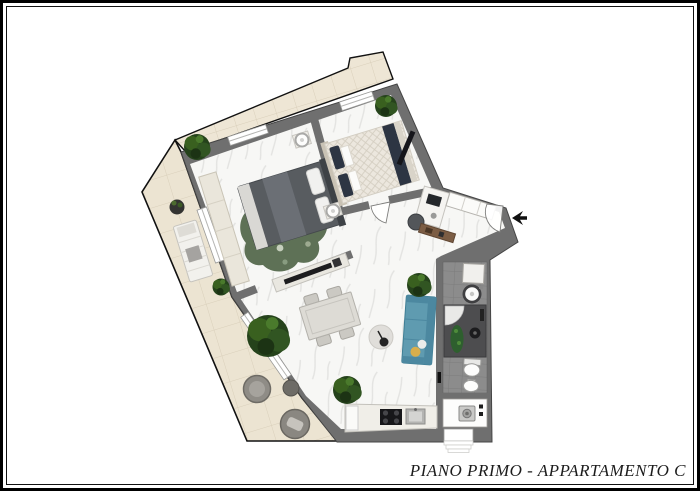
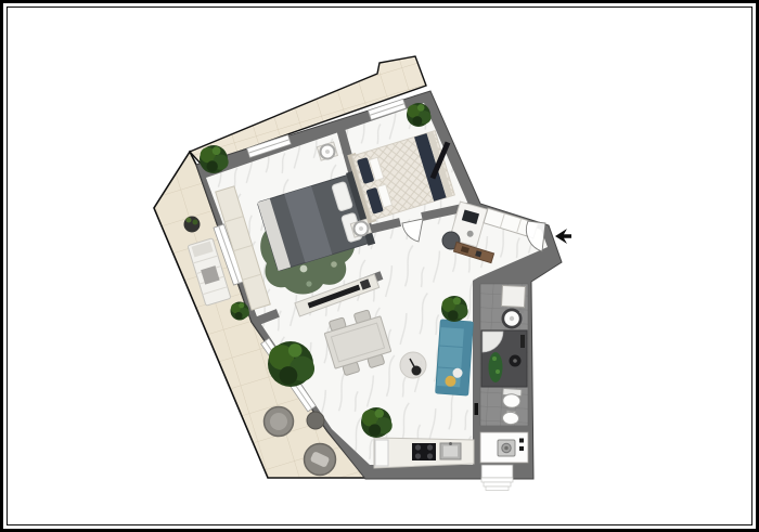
- PIANO PRIMO - APPARTAMENTO C
